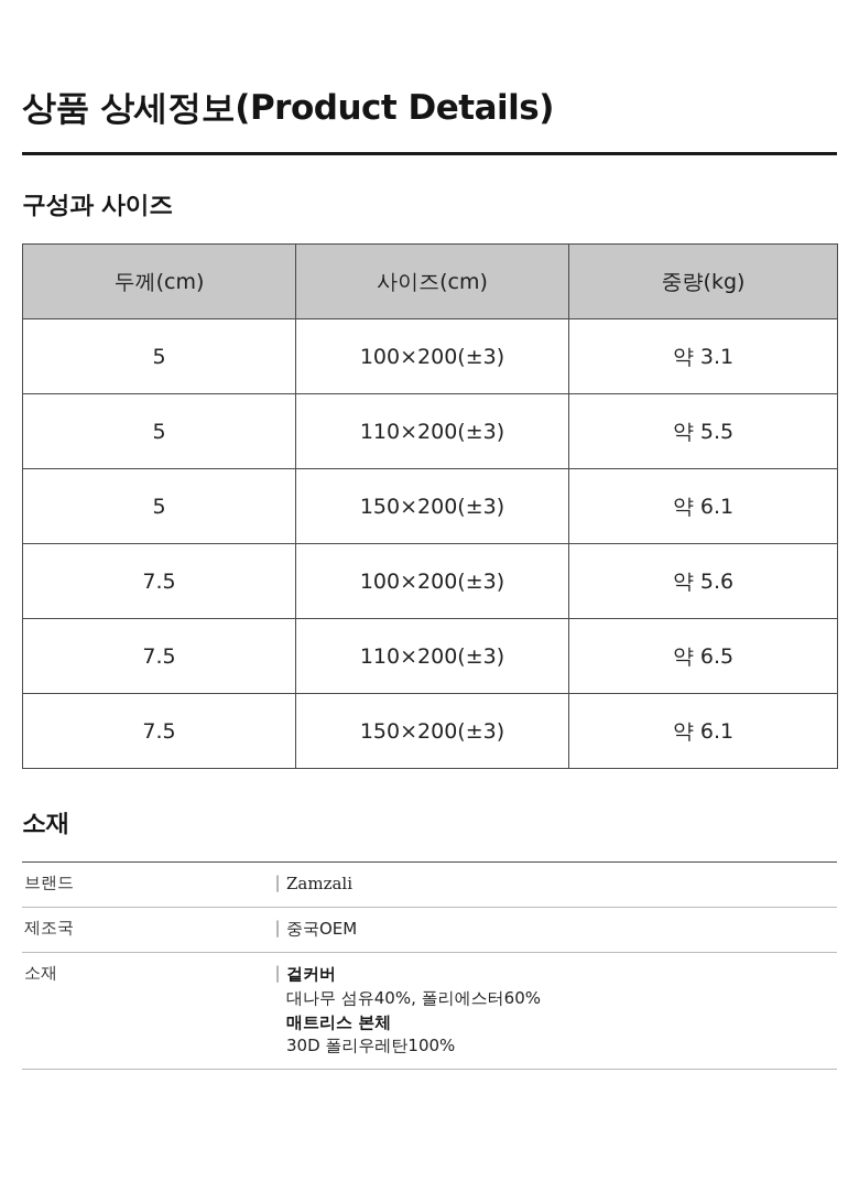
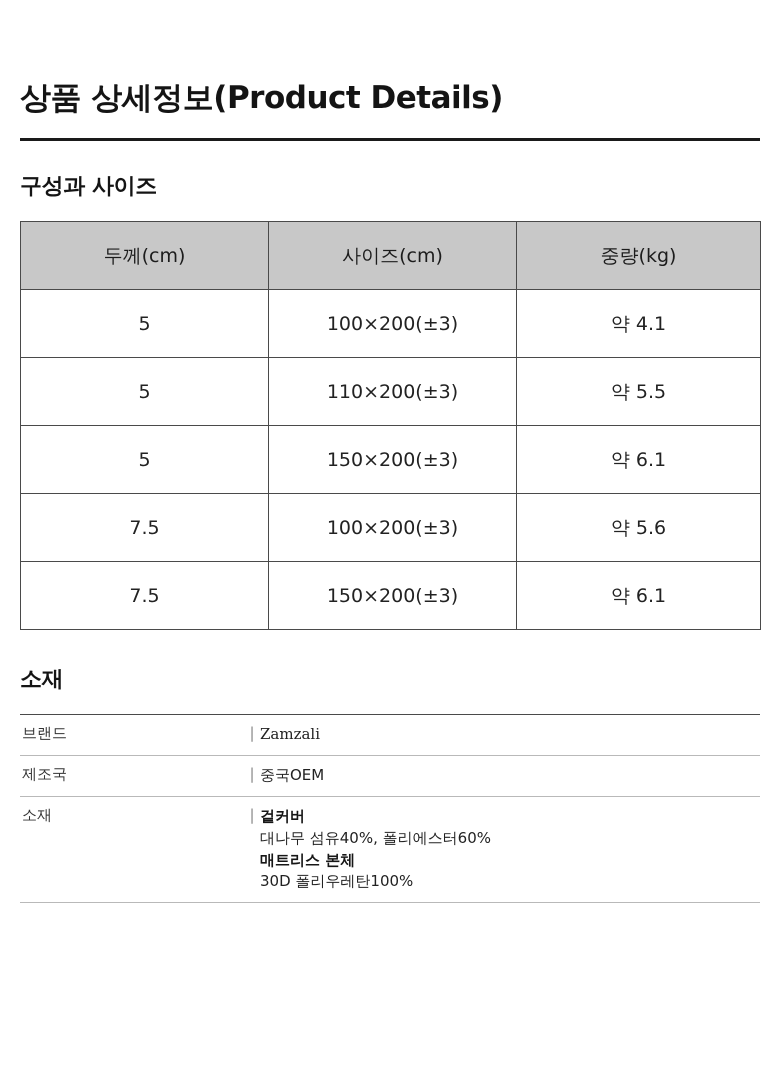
  상품 상세정보(Product Details)
  구성과 사이즈
  두께(cm)	사이즈(cm)	중량(kg)
- 5	100×200(±3)	약 3.1
+ 5	100×200(±3)	약 4.1
  5	110×200(±3)	약 5.5
  5	150×200(±3)	약 6.1
  7.5	100×200(±3)	약 5.6
- 7.5	110×200(±3)	약 6.5
  7.5	150×200(±3)	약 6.1
  소재
  브랜드
  |
  Zamzali
  제조국
  |
  중국OEM
  소재
  |
  겉커버
  대나무 섬유40%, 폴리에스터60%
  매트리스 본체
  30D 폴리우레탄100%
